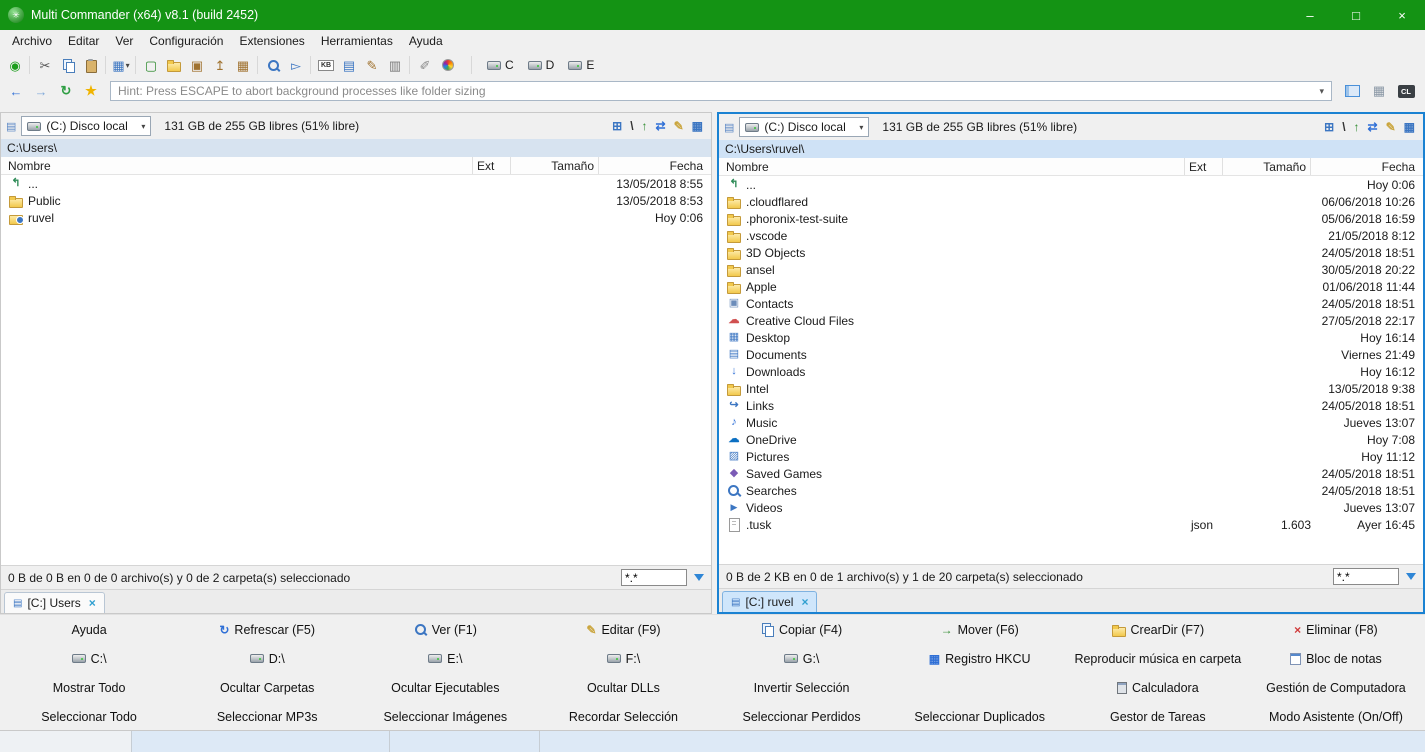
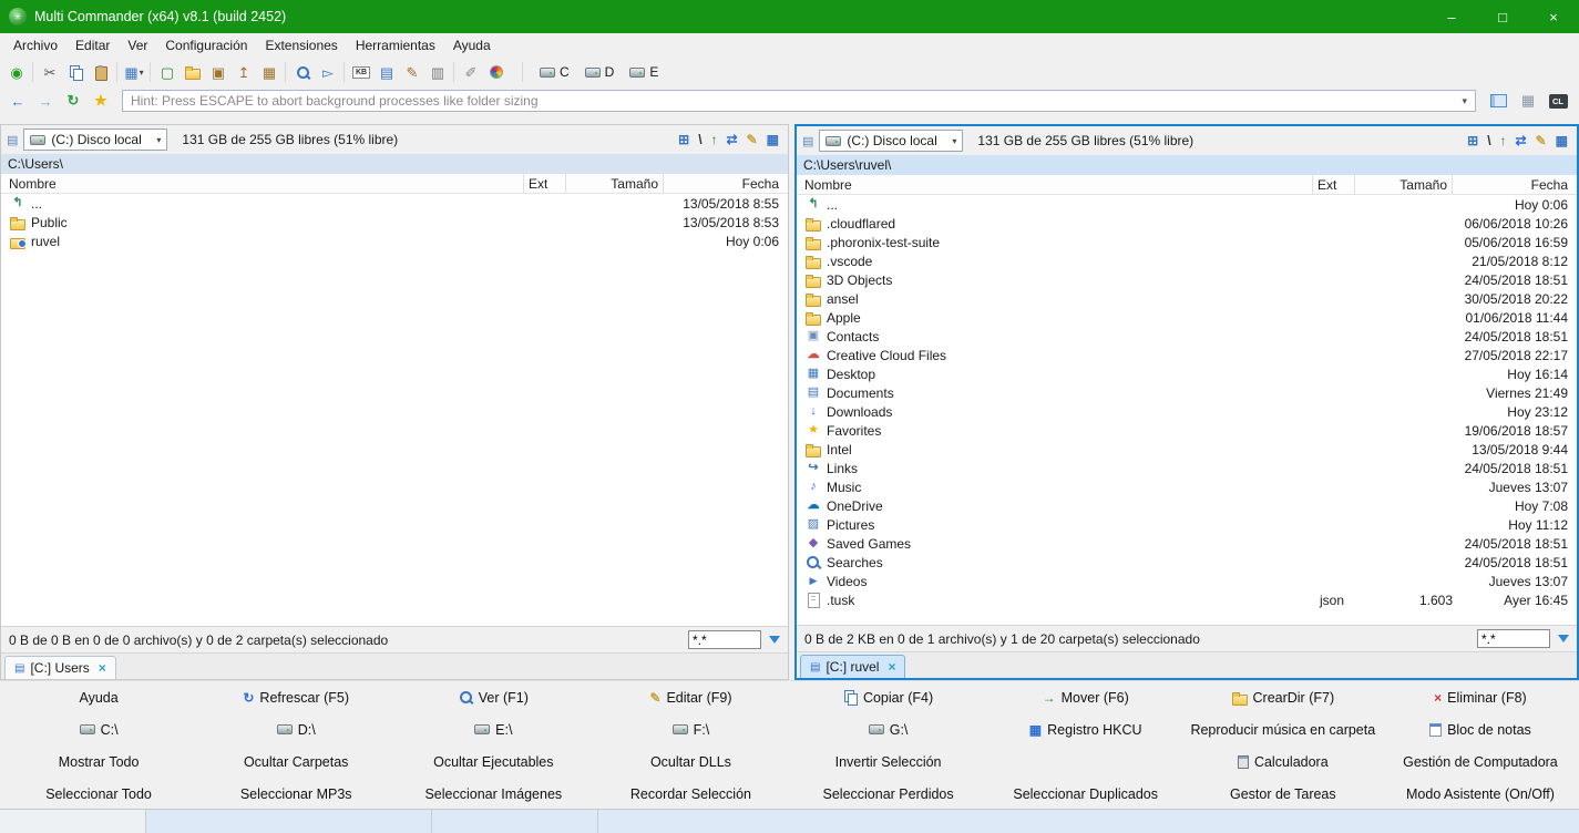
  Multi Commander (x64) v8.1 (build 2452)
  –
  □
  ×
  Archivo
  Editar
  Ver
  Configuración
  Extensiones
  Herramientas
  Ayuda
  ◉
  ✂
  ▦
  ▾
  ▢
  ▣
  ↥
  ▦
  ▻
  ▤
  ✎
  ▥
  ✐
  C
  D
  E
  ←
  →
  ↻
  ★
  Hint: Press ESCAPE to abort background processes like folder sizing
  ▾
  ▦
  CL
  ▤
  (C:) Disco local
  ▾
  131 GB de 255 GB libres (51% libre)
  ⊞
  \
  ↑
  ⇄
  ✎
  ▦
  C:\Users\
  Nombre
  Ext
  Tamaño
  Fecha
  ...
  13/05/2018 8:55
  Public
  13/05/2018 8:53
  ruvel
  Hoy 0:06
  0 B de 0 B en 0 de 0 archivo(s) y 0 de 2 carpeta(s) seleccionado
  *.*
  ▤
  [C:] Users
  ×
  ▤
  (C:) Disco local
  ▾
  131 GB de 255 GB libres (51% libre)
  ⊞
  \
  ↑
  ⇄
  ✎
  ▦
  C:\Users\ruvel\
  Nombre
  Ext
  Tamaño
  Fecha
  ...
  Hoy 0:06
  .cloudflared
  06/06/2018 10:26
  .phoronix-test-suite
  05/06/2018 16:59
  .vscode
  21/05/2018 8:12
  3D Objects
  24/05/2018 18:51
  ansel
  30/05/2018 20:22
  Apple
  01/06/2018 11:44
  Contacts
  24/05/2018 18:51
  Creative Cloud Files
  27/05/2018 22:17
  Desktop
  Hoy 16:14
  Documents
  Viernes 21:49
  Downloads
- Hoy 16:12
+ Hoy 23:12
+ Favorites
+ 19/06/2018 18:57
  Intel
- 13/05/2018 9:38
+ 13/05/2018 9:44
  Links
  24/05/2018 18:51
  Music
  Jueves 13:07
  OneDrive
  Hoy 7:08
  Pictures
  Hoy 11:12
  Saved Games
  24/05/2018 18:51
  Searches
  24/05/2018 18:51
  Videos
  Jueves 13:07
  .tusk
  json
  1.603
  Ayer 16:45
  0 B de 2 KB en 0 de 1 archivo(s) y 1 de 20 carpeta(s) seleccionado
  *.*
  ▤
  [C:] ruvel
  ×
  Ayuda
  ↻
  Refrescar (F5)
  Ver (F1)
  ✎
  Editar (F9)
  Copiar (F4)
  →
  Mover (F6)
  CrearDir (F7)
  ×
  Eliminar (F8)
  C:\
  D:\
  E:\
  F:\
  G:\
  ▦
  Registro HKCU
  Reproducir música en carpeta
  Bloc de notas
  Mostrar Todo
  Ocultar Carpetas
  Ocultar Ejecutables
  Ocultar DLLs
  Invertir Selección
  Calculadora
  Gestión de Computadora
  Seleccionar Todo
  Seleccionar MP3s
  Seleccionar Imágenes
  Recordar Selección
  Seleccionar Perdidos
  Seleccionar Duplicados
  Gestor de Tareas
  Modo Asistente (On/Off)
